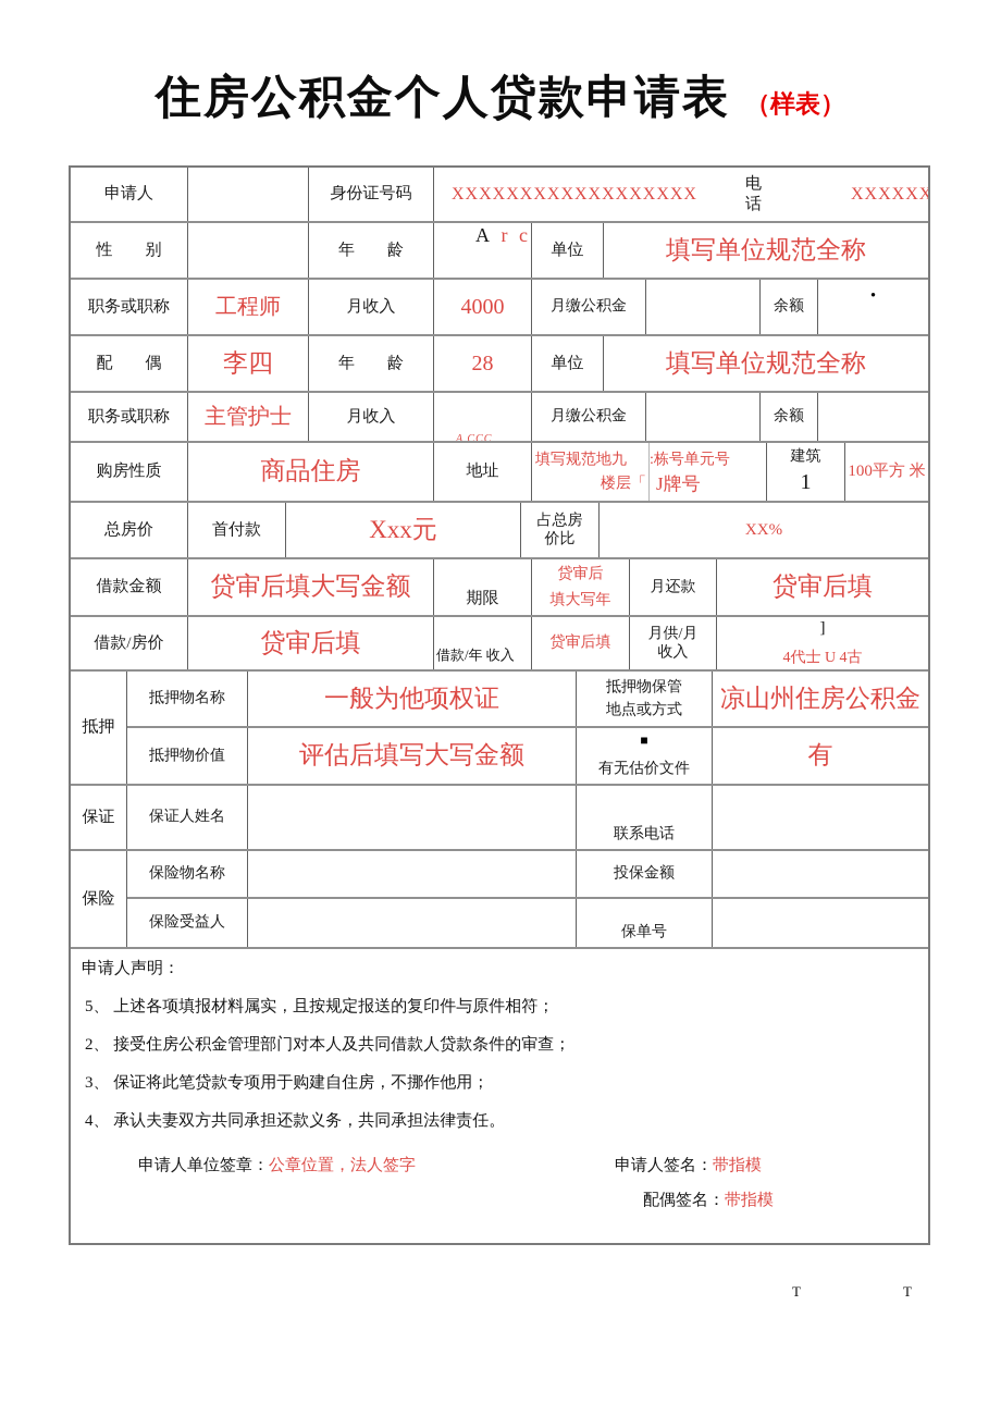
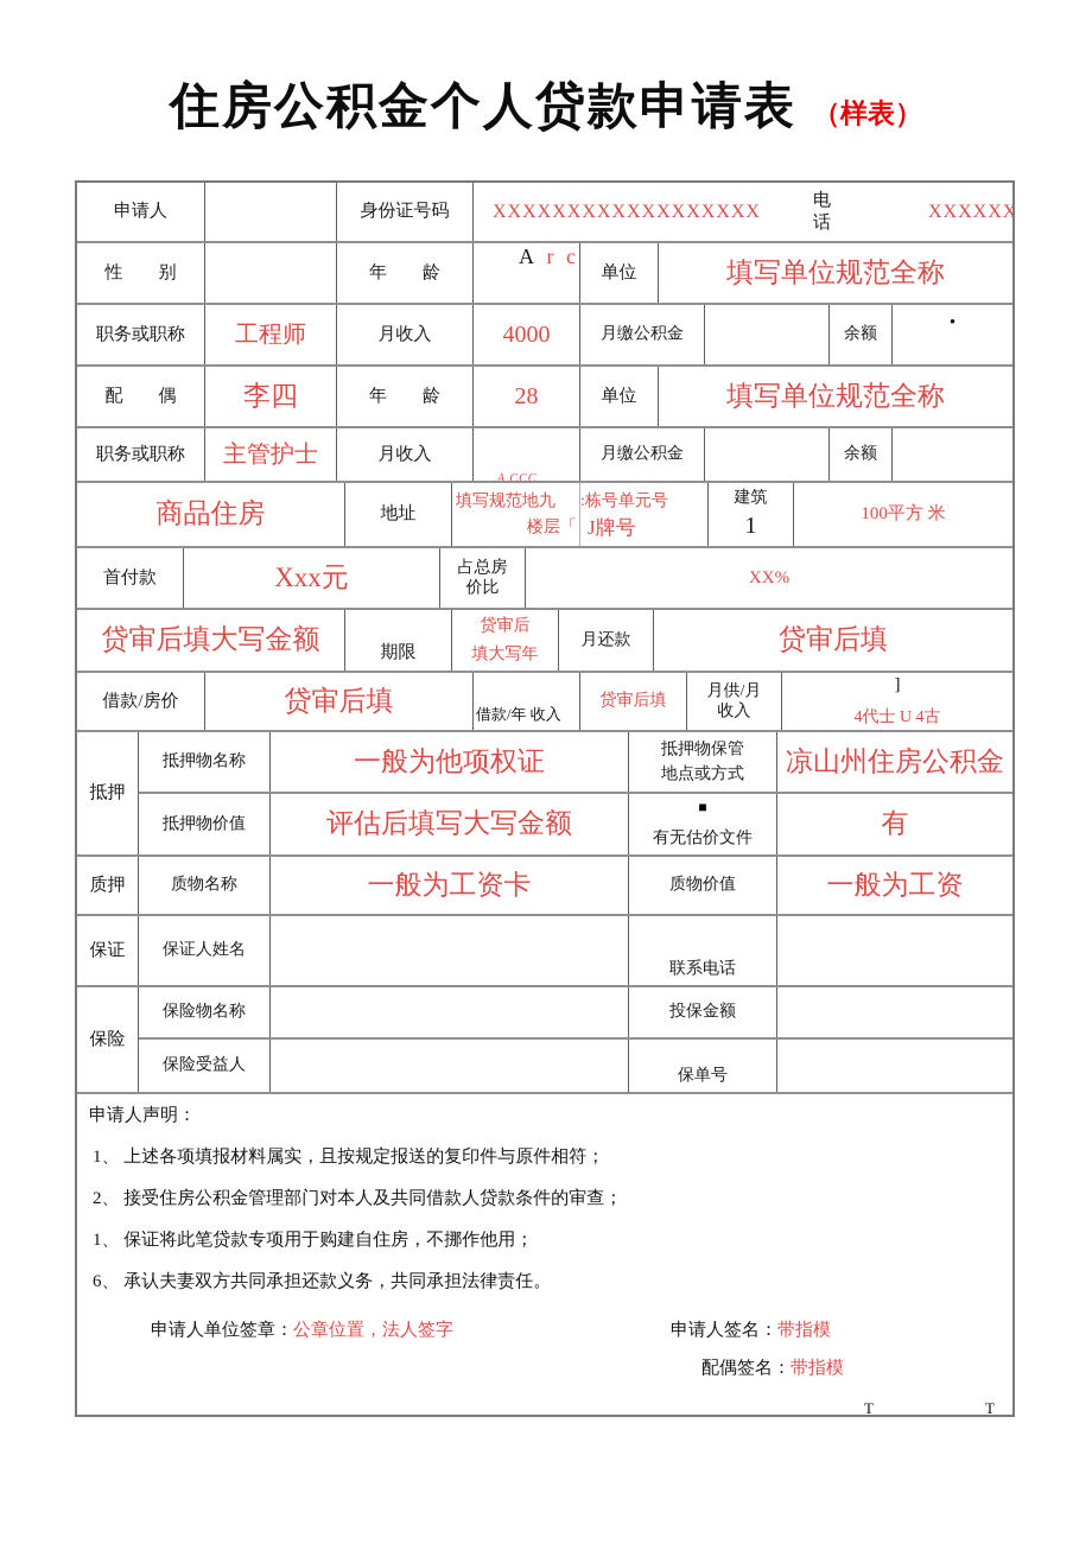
  住房公积金个人贷款申请表 （样表）
  申请人
  身份证号码
  XXXXXXXXXXXXXXXXXX
  电话
  XXXXXX
  性 别
  年 龄
  A
  r c
  单位
  填写单位规范全称
  职务或职称
  工程师
  月收入
  4000
  月缴公积金
  余额
  ●
  配 偶
  李四
  年 龄
  28
  单位
  填写单位规范全称
  职务或职称
  主管护士
  月收入
  A CCC
  月缴公积金
  余额
- 购房性质
  商品住房
  地址
  填写规范地九
  楼层「
  :栋号单元号
  J牌号
  建筑
  1
  100平方 米
- 总房价
  首付款
  Xxx元
  占总房
  价比
  XX%
- 借款金额
  贷审后填大写金额
  期限
  贷审后
  填大写年
  月还款
  贷审后填
  借款/房价
  贷审后填
  借款/年 收入
  贷审后填
  月供/月
  收入
  ]
  4代士 U 4古
  抵押
  抵押物名称
  一般为他项权证
  抵押物保管
  地点或方式
  凉山州住房公积金
  抵押物价值
  评估后填写大写金额
  ■
  有无估价文件
  有
+ 质押
+ 质物名称
+ 一般为工资卡
+ 质物价值
+ 一般为工资
  保证
  保证人姓名
  联系电话
  保险
  保险物名称
  投保金额
  保险受益人
  保单号
  申请人声明：
- 5、 上述各项填报材料属实，且按规定报送的复印件与原件相符；
+ 1、 上述各项填报材料属实，且按规定报送的复印件与原件相符；
  2、 接受住房公积金管理部门对本人及共同借款人贷款条件的审查；
- 3、 保证将此笔贷款专项用于购建自住房，不挪作他用；
+ 1、 保证将此笔贷款专项用于购建自住房，不挪作他用；
- 4、 承认夫妻双方共同承担还款义务，共同承担法律责任。
+ 6、 承认夫妻双方共同承担还款义务，共同承担法律责任。
  申请人单位签章：公章位置，法人签字
  申请人签名：带指模
  配偶签名：带指模
  T
  T
